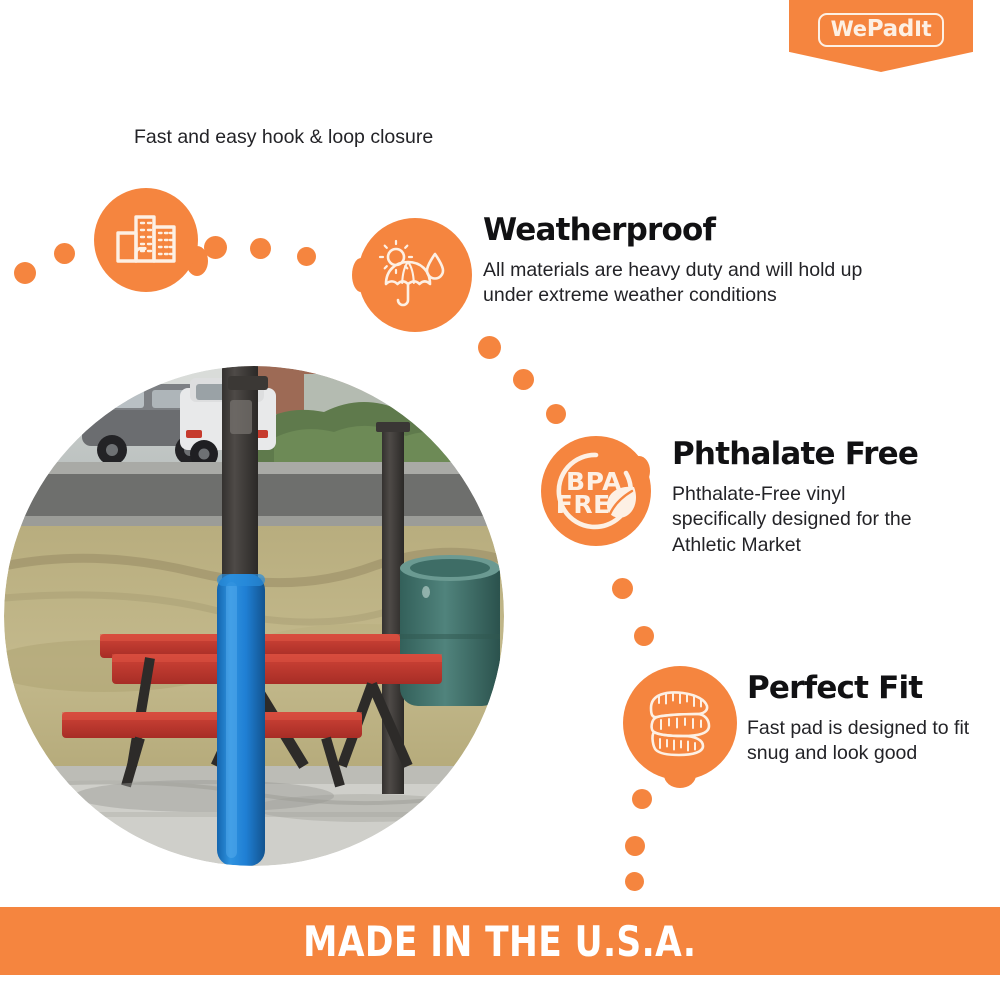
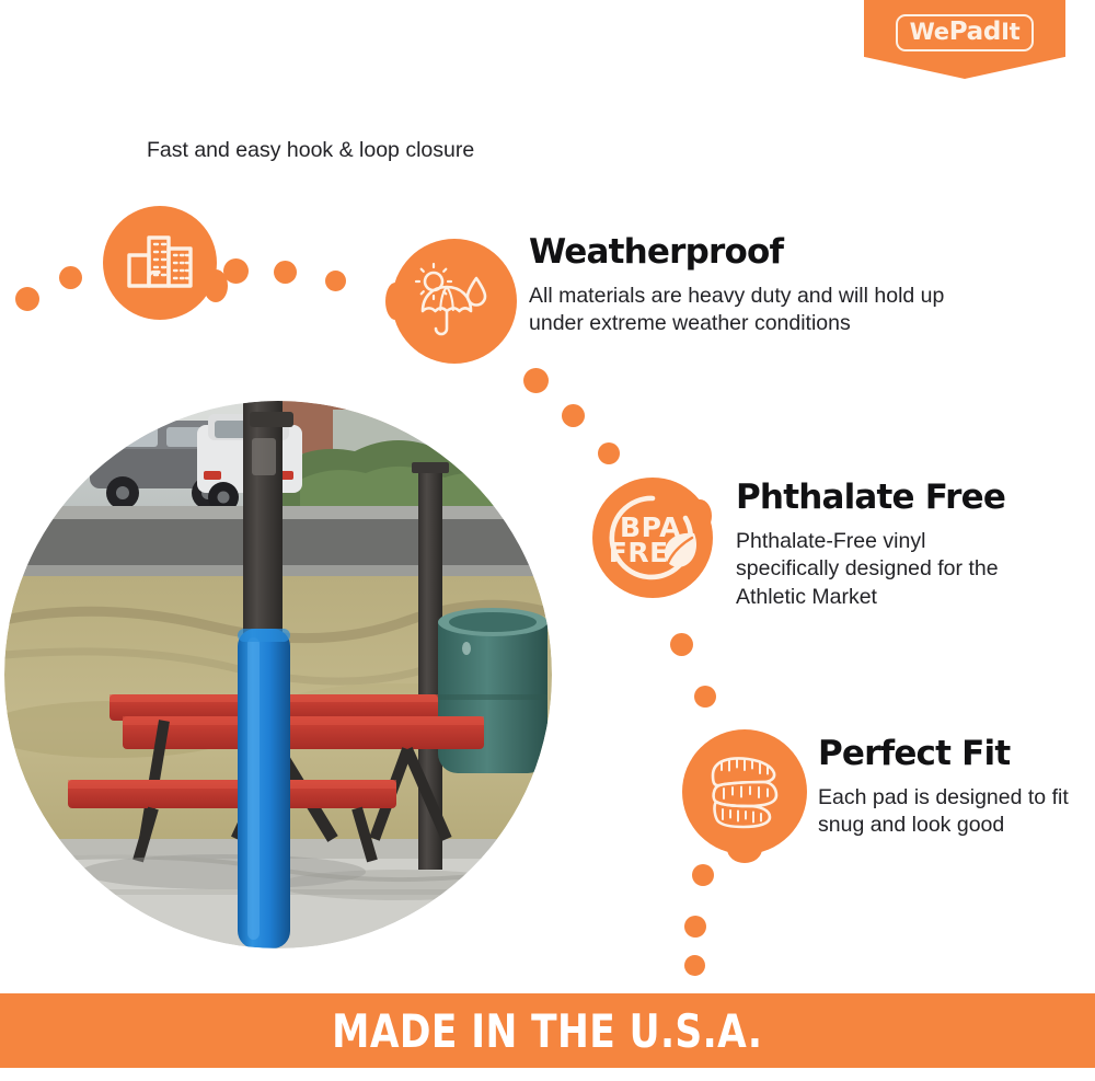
  WePadIt
  Fast and easy hook & loop closure
  Weatherproof
  All materials are heavy duty and will hold up under extreme weather conditions
  Phthalate Free
  Phthalate-Free vinyl specifically designed for the Athletic Market
  BPA
  FRE
  Perfect Fit
- Fast pad is designed to fit snug and look good
+ Each pad is designed to fit snug and look good
  MADE IN THE U.S.A.
